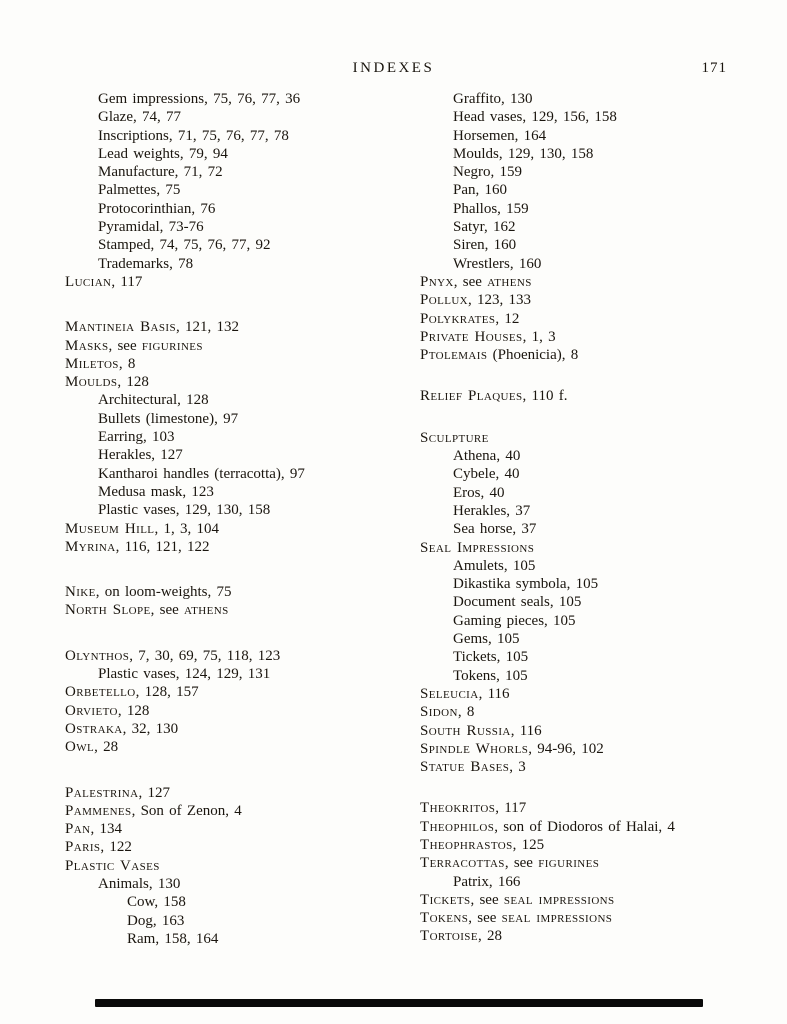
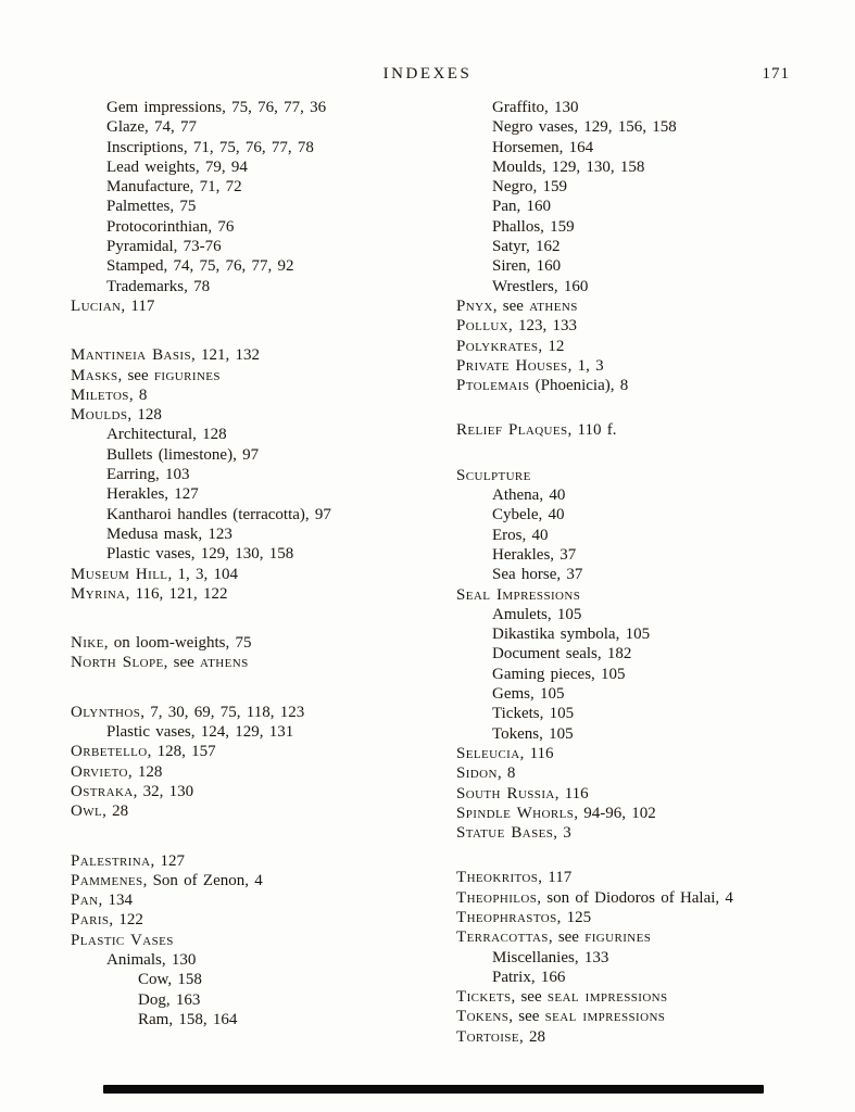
  INDEXES
  171
  Gem impressions, 75, 76, 77, 36
  Glaze, 74, 77
  Inscriptions, 71, 75, 76, 77, 78
  Lead weights, 79, 94
  Manufacture, 71, 72
  Palmettes, 75
  Protocorinthian, 76
  Pyramidal, 73-76
  Stamped, 74, 75, 76, 77, 92
  Trademarks, 78
  Lucian, 117
  Mantineia Basis, 121, 132
  Masks, see figurines
  Miletos, 8
  Moulds, 128
  Architectural, 128
  Bullets (limestone), 97
  Earring, 103
  Herakles, 127
  Kantharoi handles (terracotta), 97
  Medusa mask, 123
  Plastic vases, 129, 130, 158
  Museum Hill, 1, 3, 104
  Myrina, 116, 121, 122
  Nike, on loom-weights, 75
  North Slope, see athens
  Olynthos, 7, 30, 69, 75, 118, 123
  Plastic vases, 124, 129, 131
  Orbetello, 128, 157
  Orvieto, 128
  Ostraka, 32, 130
  Owl, 28
  Palestrina, 127
  Pammenes, Son of Zenon, 4
  Pan, 134
  Paris, 122
  Plastic Vases
  Animals, 130
  Cow, 158
  Dog, 163
  Ram, 158, 164
  Graffito, 130
- Head vases, 129, 156, 158
+ Negro vases, 129, 156, 158
  Horsemen, 164
  Moulds, 129, 130, 158
  Negro, 159
  Pan, 160
  Phallos, 159
  Satyr, 162
  Siren, 160
  Wrestlers, 160
  Pnyx, see athens
  Pollux, 123, 133
  Polykrates, 12
  Private Houses, 1, 3
  Ptolemais (Phoenicia), 8
  Relief Plaques, 110 f.
  Sculpture
  Athena, 40
  Cybele, 40
  Eros, 40
  Herakles, 37
  Sea horse, 37
  Seal Impressions
  Amulets, 105
  Dikastika symbola, 105
- Document seals, 105
+ Document seals, 182
  Gaming pieces, 105
  Gems, 105
  Tickets, 105
  Tokens, 105
  Seleucia, 116
  Sidon, 8
  South Russia, 116
  Spindle Whorls, 94-96, 102
  Statue Bases, 3
  Theokritos, 117
  Theophilos, son of Diodoros of Halai, 4
  Theophrastos, 125
  Terracottas, see figurines
+ Miscellanies, 133
  Patrix, 166
  Tickets, see seal impressions
  Tokens, see seal impressions
  Tortoise, 28
